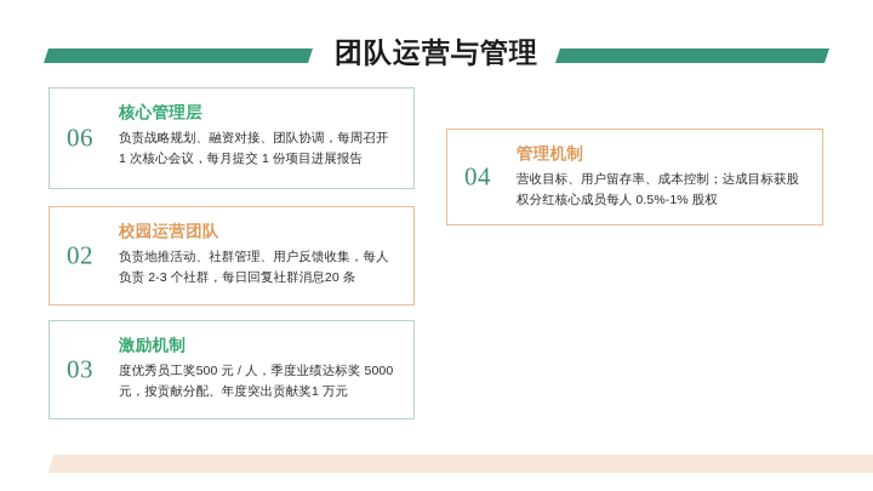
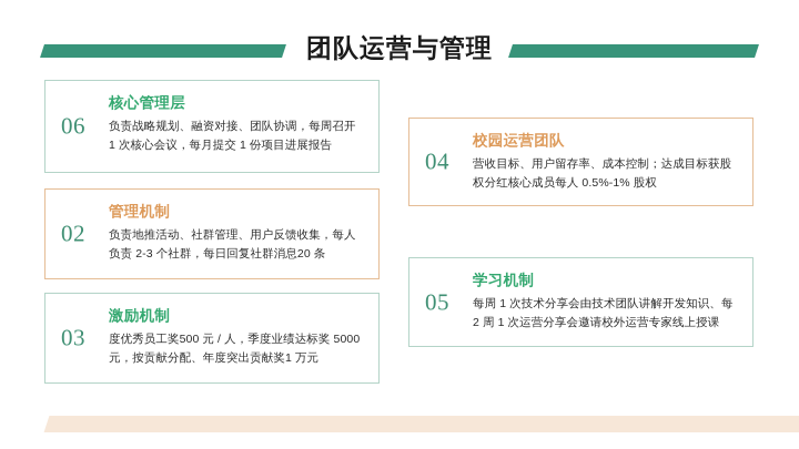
  团队运营与管理
  06
  核心管理层
  负责战略规划、融资对接、团队协调，每周召开 1 次核心会议，每月提交 1 份项目进展报告
  02
- 校园运营团队
+ 管理机制
  负责地推活动、社群管理、用户反馈收集，每人负责 2-3 个社群，每日回复社群消息20 条
  03
  激励机制
  度优秀员工奖500 元 / 人，季度业绩达标奖 5000 元，按贡献分配、年度突出贡献奖1 万元
  04
- 管理机制
+ 校园运营团队
  营收目标、用户留存率、成本控制；达成目标获股权分红核心成员每人 0.5%-1% 股权
+ 05
+ 学习机制
+ 每周 1 次技术分享会由技术团队讲解开发知识、每 2 周 1 次运营分享会邀请校外运营专家线上授课
